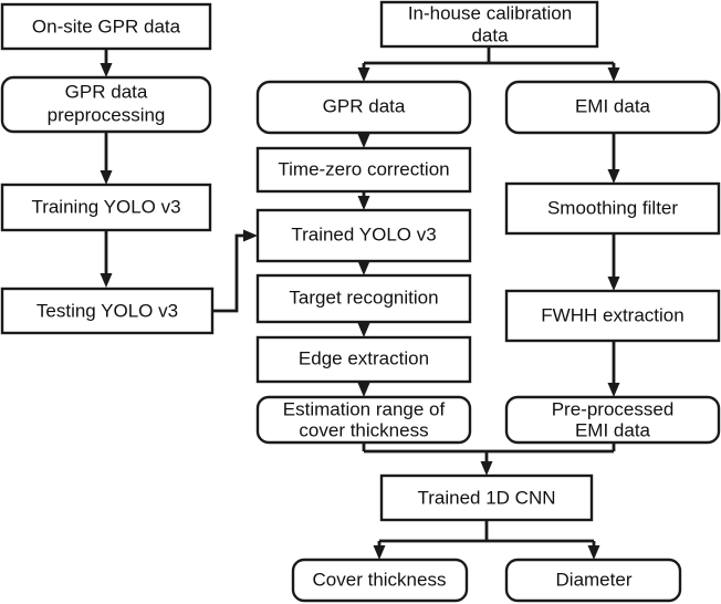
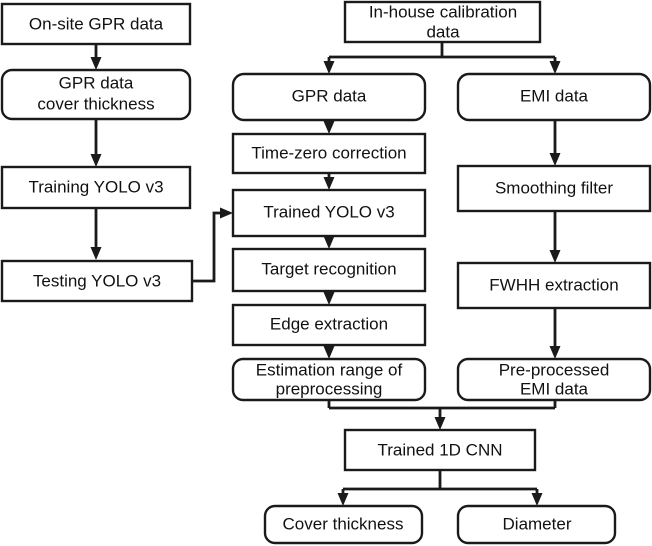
  On-site GPR data
  GPR data
- preprocessing
+ cover thickness
  Training YOLO v3
  Testing YOLO v3
  In-house calibration
  data
  GPR data
  Time-zero correction
  Trained YOLO v3
  Target recognition
  Edge extraction
  Estimation range of
- cover thickness
+ preprocessing
  EMI data
  Smoothing filter
  FWHH extraction
  Pre-processed
  EMI data
  Trained 1D CNN
  Cover thickness
  Diameter
